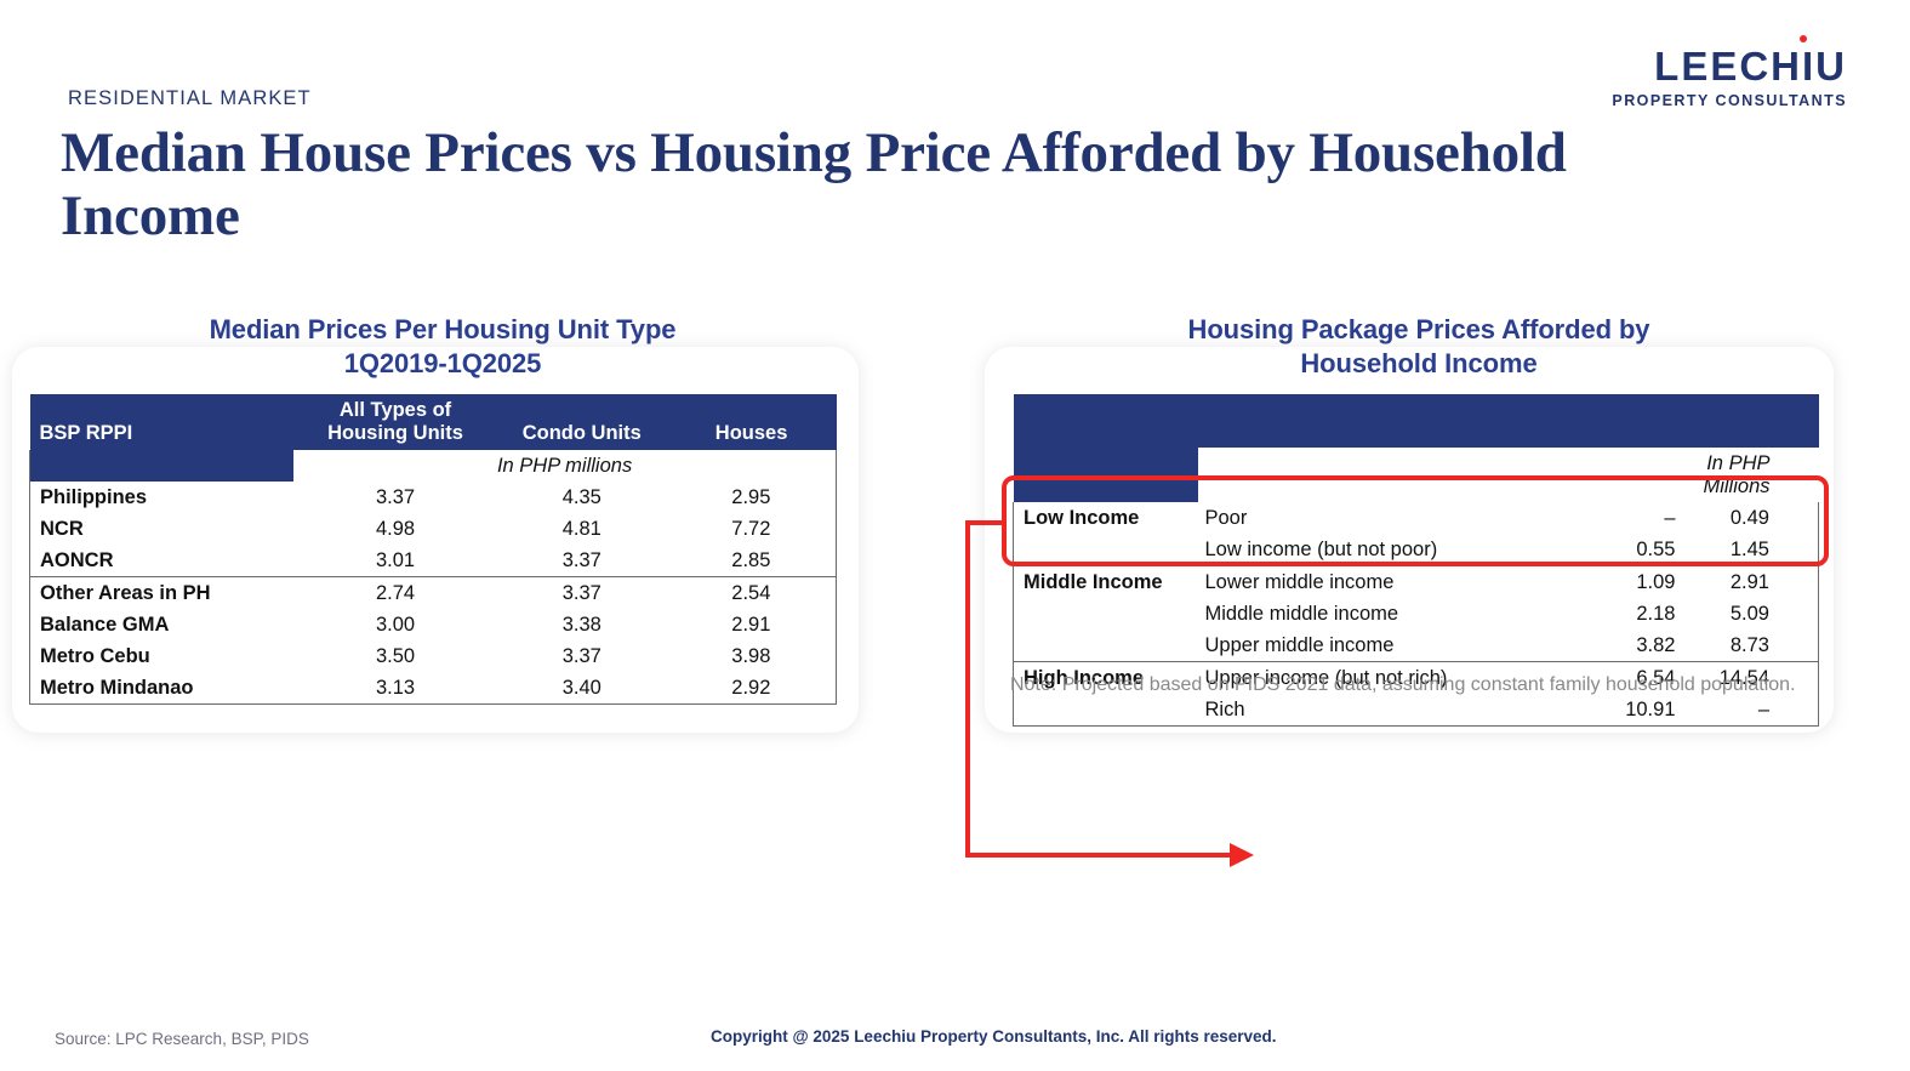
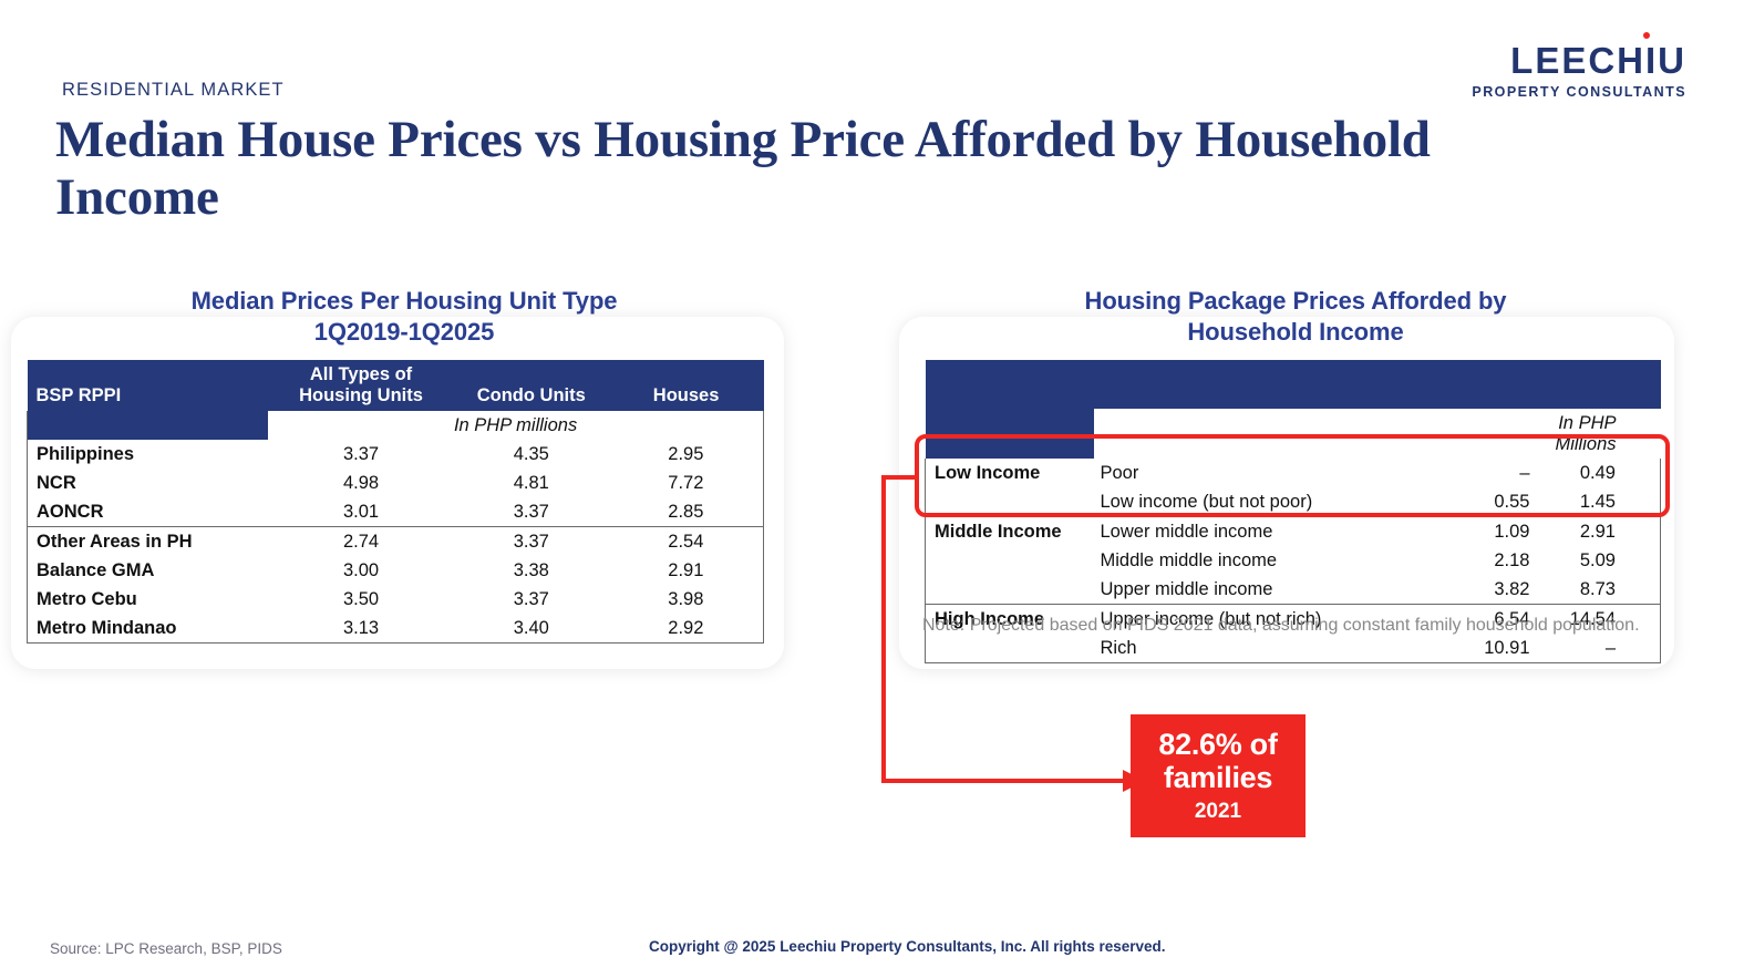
  RESIDENTIAL MARKET
  Median House Prices vs Housing Price Afforded by Household Income
  LEECHIU
  PROPERTY CONSULTANTS
  Median Prices Per Housing Unit Type
  1Q2019-1Q2025
  BSP RPPI	All Types of Housing Units	Condo Units	Houses
  	In PHP millions
  Philippines	3.37	4.35	2.95
  NCR	4.98	4.81	7.72
  AONCR	3.01	3.37	2.85
  Other Areas in PH	2.74	3.37	2.54
  Balance GMA	3.00	3.38	2.91
  Metro Cebu	3.50	3.37	3.98
  Metro Mindanao	3.13	3.40	2.92
  Housing Package Prices Afforded by
  Household Income
  			In PHP Millions
  Low Income	Poor	–	0.49
  	Low income (but not poor)	0.55	1.45
  Middle Income	Lower middle income	1.09	2.91
  	Middle middle income	2.18	5.09
  	Upper middle income	3.82	8.73
  High Income	Upper income (but not rich)	6.54	14.54
  	Rich	10.91	–
  Note: Projected based on PIDS 2021 data, assuming constant family household population.
+ 82.6% of
+ families
+ 2021
  Source: LPC Research, BSP, PIDS
  Copyright @ 2025 Leechiu Property Consultants, Inc. All rights reserved.
